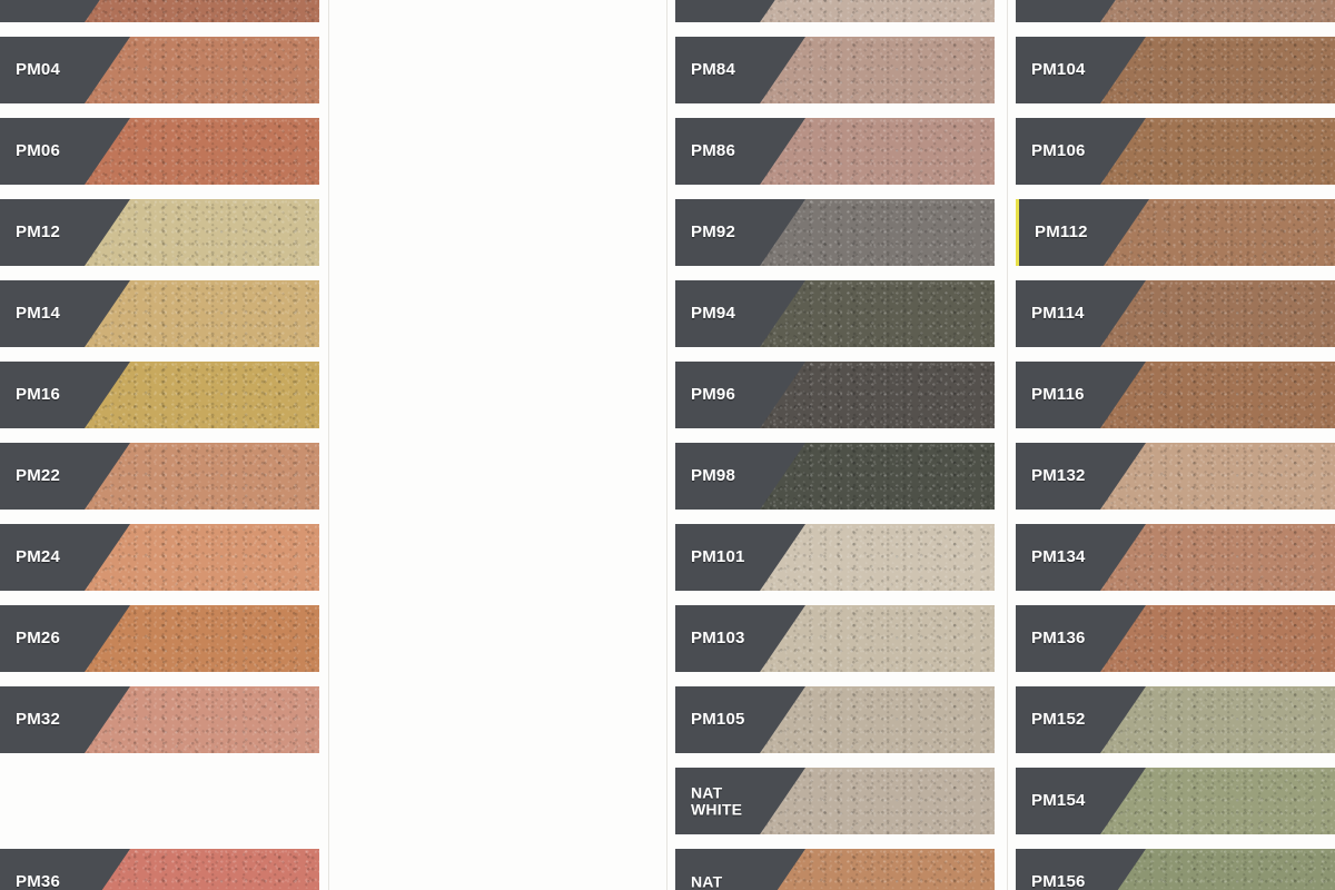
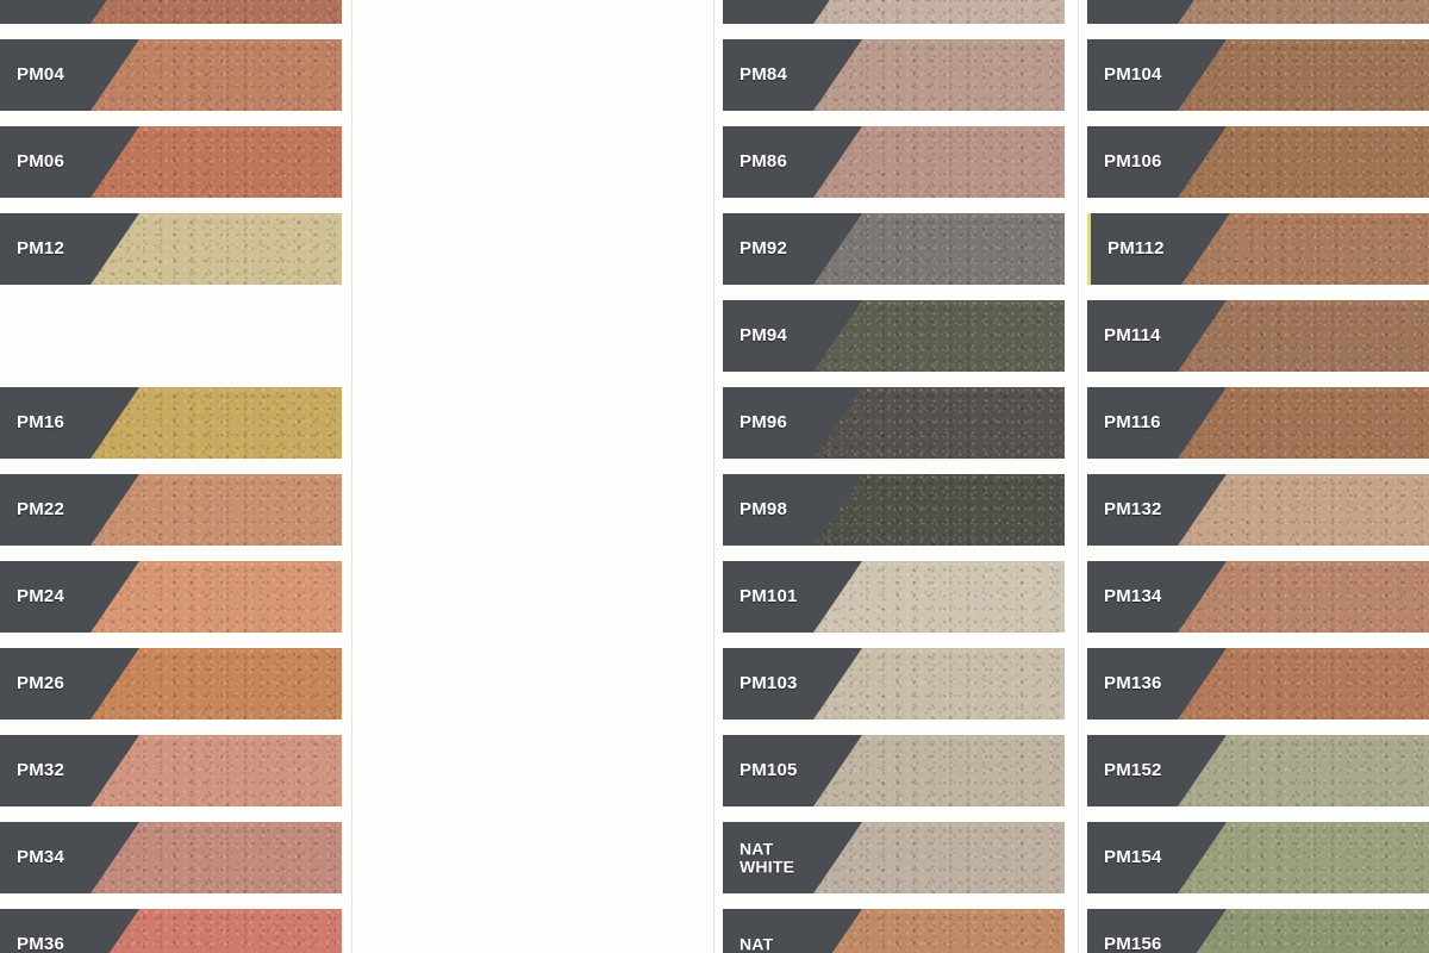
  PM04
  PM06
  PM12
- PM14
  PM16
  PM22
  PM24
  PM26
  PM32
+ PM34
  PM36
  PM84
  PM86
  PM92
  PM94
  PM96
  PM98
  PM101
  PM103
  PM105
  NAT
  WHITE
  NAT
  PM104
  PM106
  PM112
  PM114
  PM116
  PM132
  PM134
  PM136
  PM152
  PM154
  PM156
